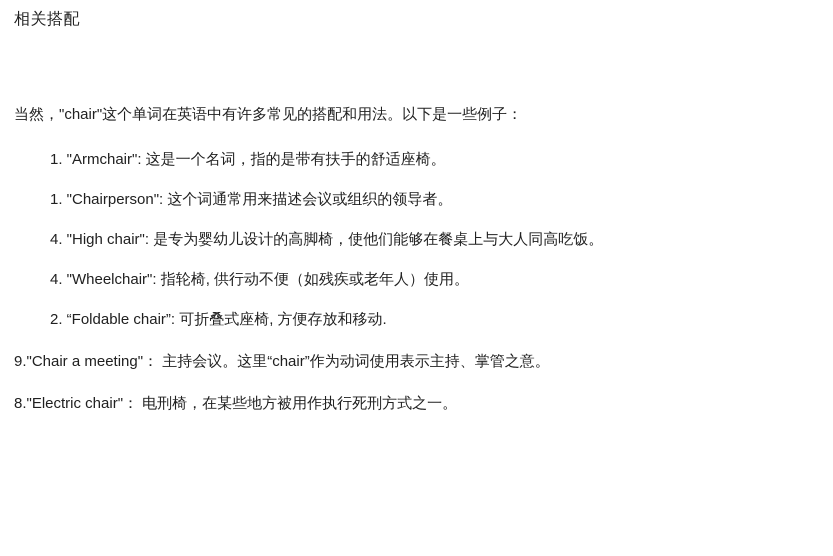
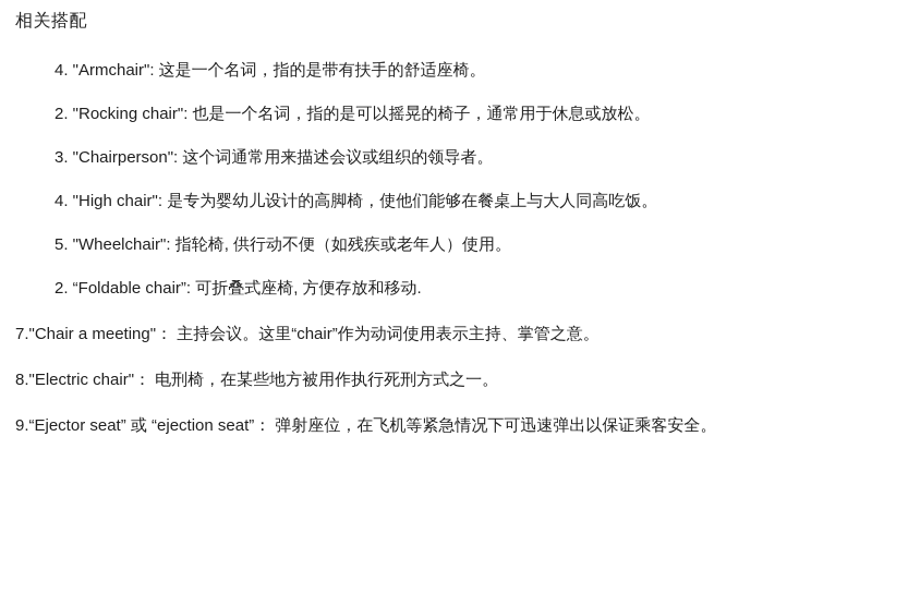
  相关搭配
- 当然，"chair"这个单词在英语中有许多常见的搭配和用法。以下是一些例子：
- 1. "Armchair": 这是一个名词，指的是带有扶手的舒适座椅。
+ 4. "Armchair": 这是一个名词，指的是带有扶手的舒适座椅。
+ 2. "Rocking chair": 也是一个名词，指的是可以摇晃的椅子，通常用于休息或放松。
- 1. "Chairperson": 这个词通常用来描述会议或组织的领导者。
+ 3. "Chairperson": 这个词通常用来描述会议或组织的领导者。
  4. "High chair": 是专为婴幼儿设计的高脚椅，使他们能够在餐桌上与大人同高吃饭。
- 4. "Wheelchair": 指轮椅, 供行动不便（如残疾或老年人）使用。
+ 5. "Wheelchair": 指轮椅, 供行动不便（如残疾或老年人）使用。
  2. “Foldable chair”: 可折叠式座椅, 方便存放和移动.
- 9."Chair a meeting"： 主持会议。这里“chair”作为动词使用表示主持、掌管之意。
+ 7."Chair a meeting"： 主持会议。这里“chair”作为动词使用表示主持、掌管之意。
  8."Electric chair"： 电刑椅，在某些地方被用作执行死刑方式之一。
+ 9.“Ejector seat” 或 “ejection seat”： 弹射座位，在飞机等紧急情况下可迅速弹出以保证乘客安全。
